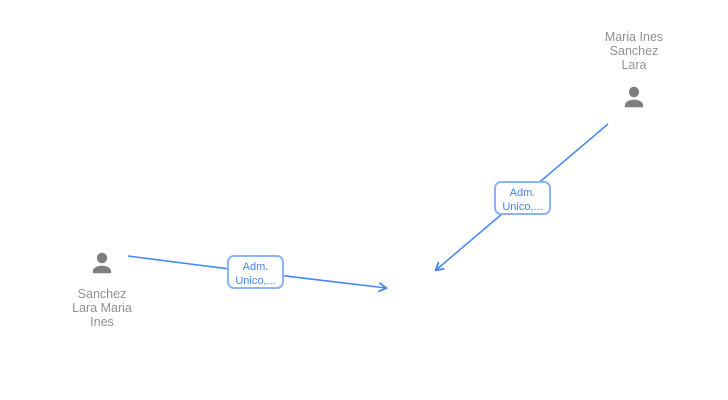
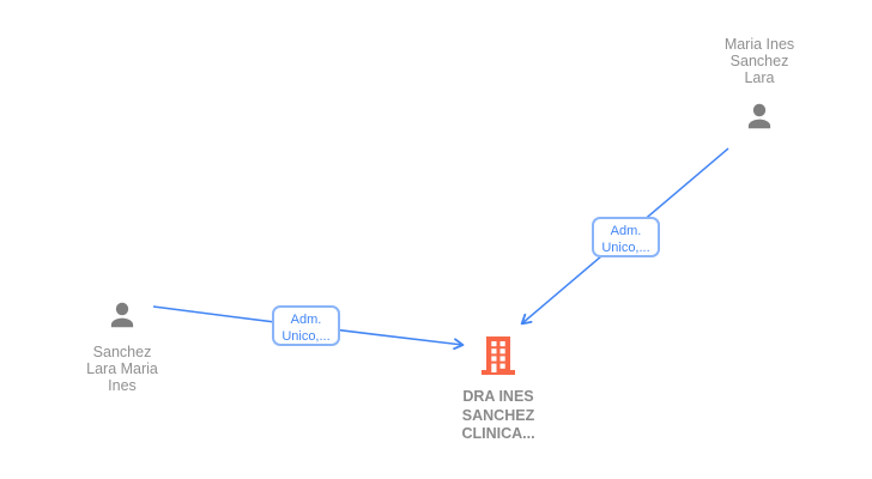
  Maria Ines
  Sanchez
  Lara
  Sanchez
  Lara Maria
  Ines
+ DRA INES
+ SANCHEZ
+ CLINICA...
  Adm.
  Unico,...
  Adm.
  Unico,...
